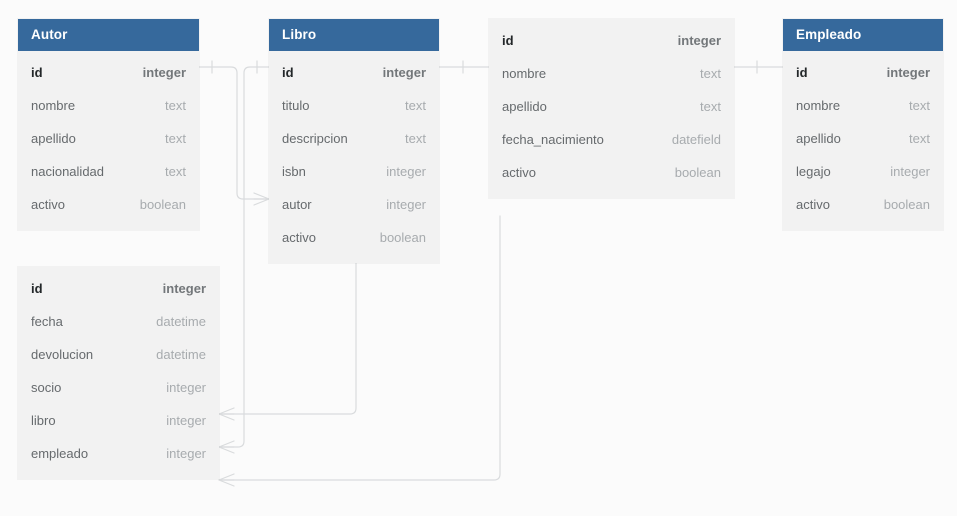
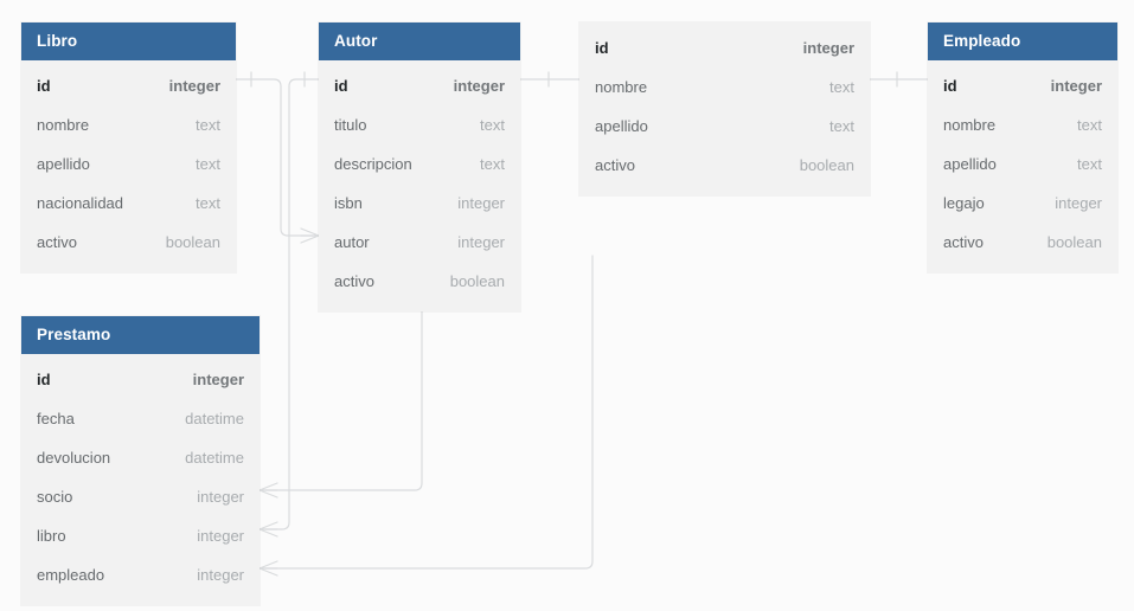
- Autor
+ Libro
  id
  integer
  nombre
  text
  apellido
  text
  nacionalidad
  text
  activo
  boolean
- Libro
+ Autor
  id
  integer
  titulo
  text
  descripcion
  text
  isbn
  integer
  autor
  integer
  activo
  boolean
  id
  integer
  nombre
  text
  apellido
  text
- fecha_nacimiento
- datefield
  activo
  boolean
  Empleado
  id
  integer
  nombre
  text
  apellido
  text
  legajo
  integer
  activo
  boolean
+ Prestamo
  id
  integer
  fecha
  datetime
  devolucion
  datetime
  socio
  integer
  libro
  integer
  empleado
  integer
